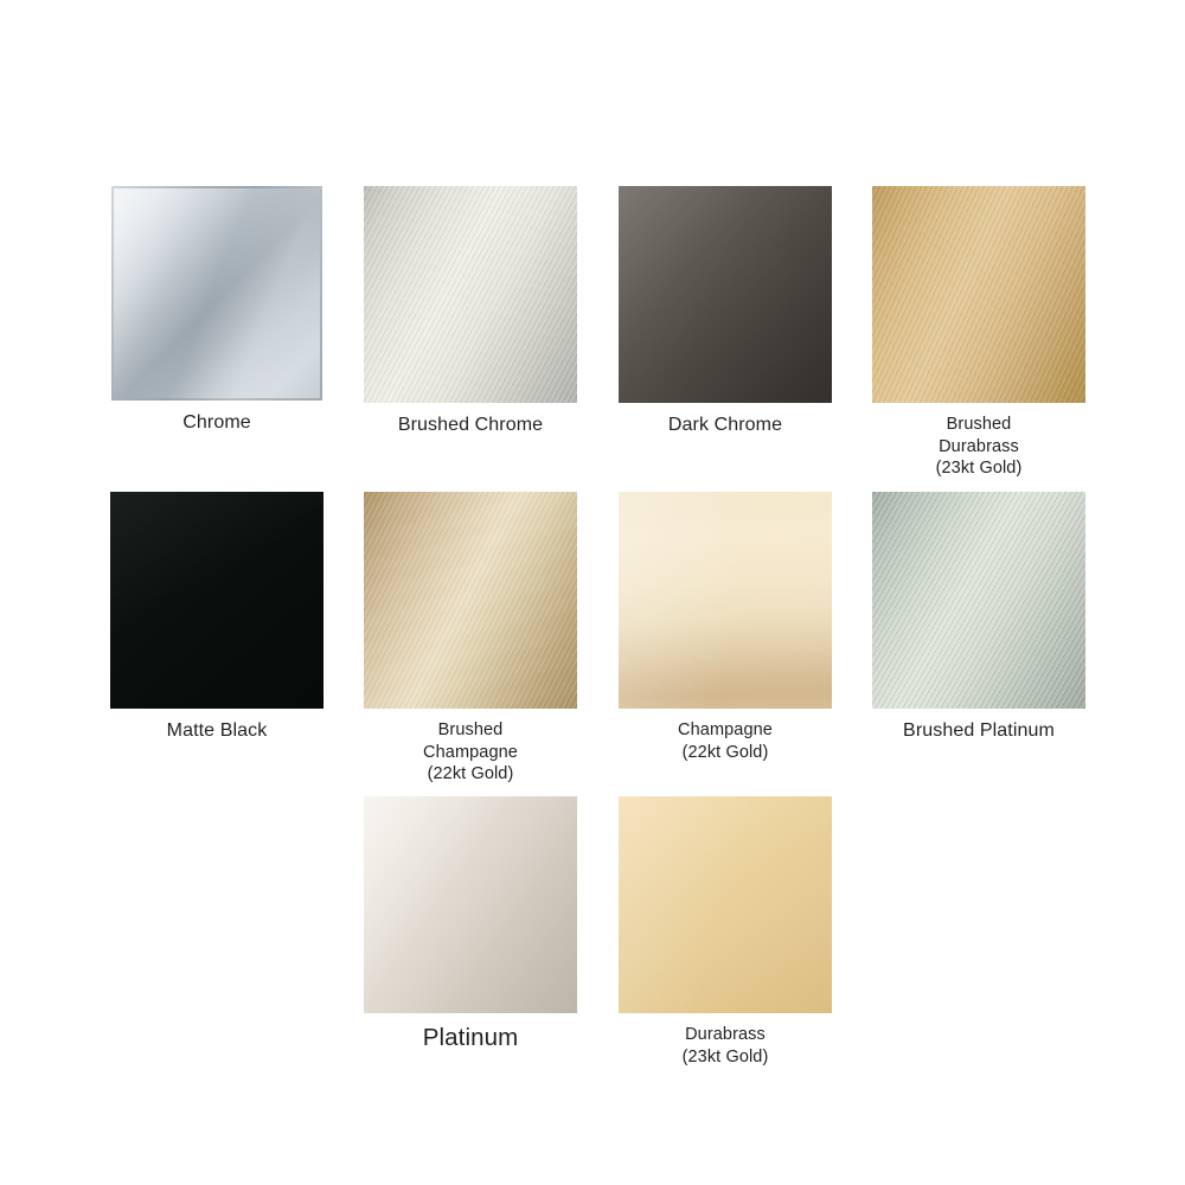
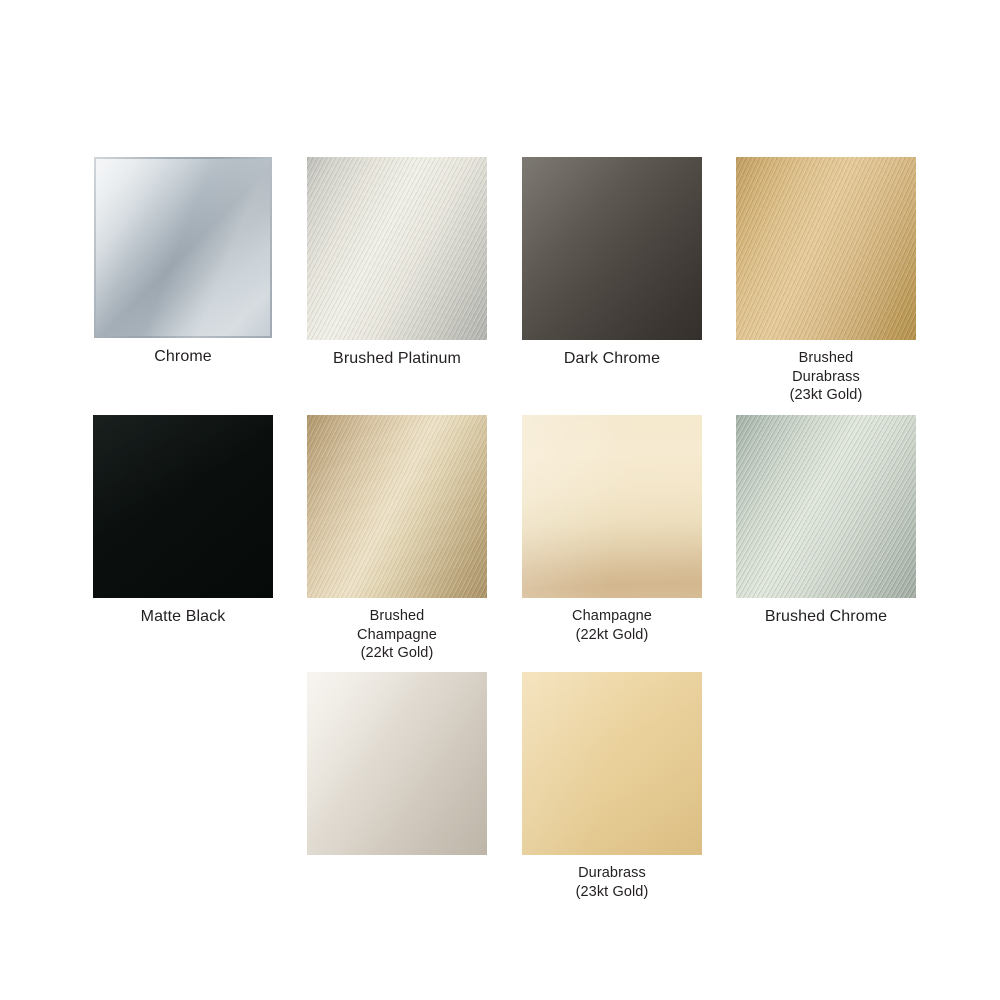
  Chrome
- Brushed Chrome
+ Brushed Platinum
  Dark Chrome
  Brushed
  Durabrass
  (23kt Gold)
  Matte Black
  Brushed
  Champagne
  (22kt Gold)
  Champagne
  (22kt Gold)
- Brushed Platinum
+ Brushed Chrome
- Platinum
  Durabrass
  (23kt Gold)
